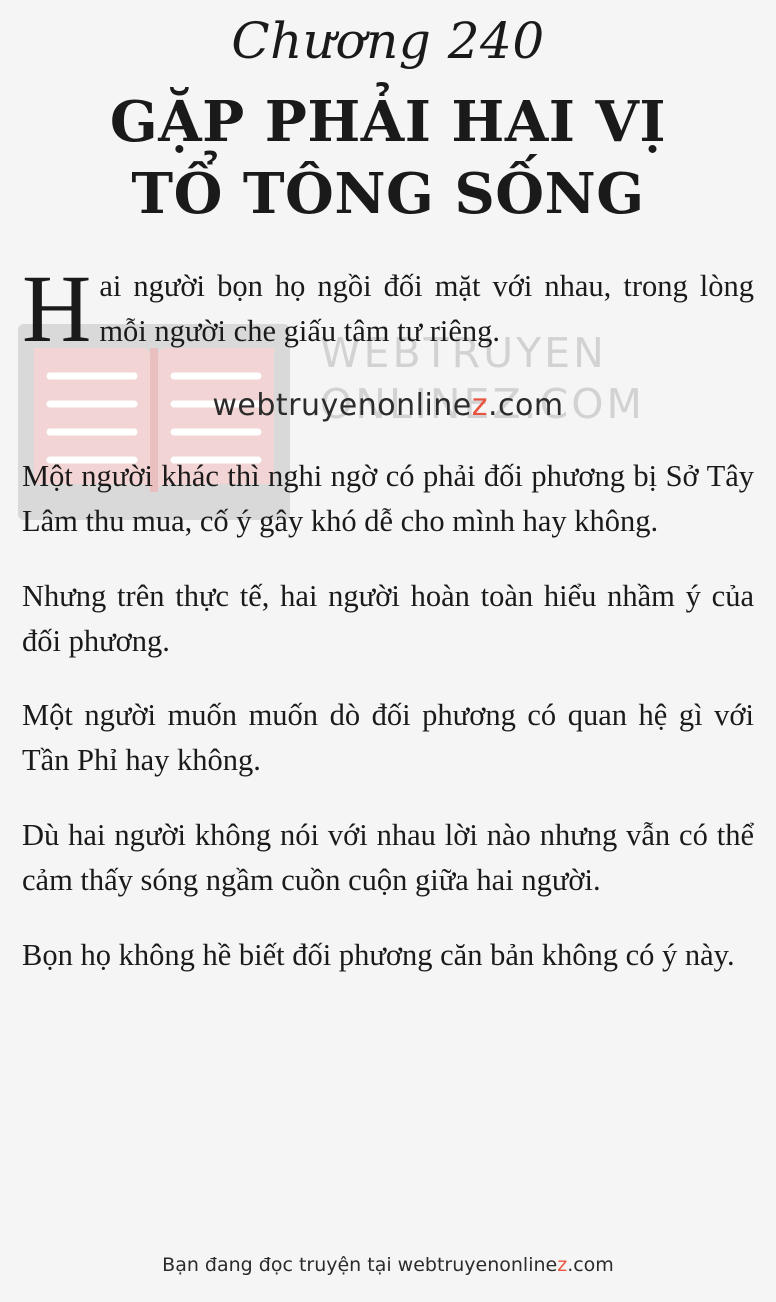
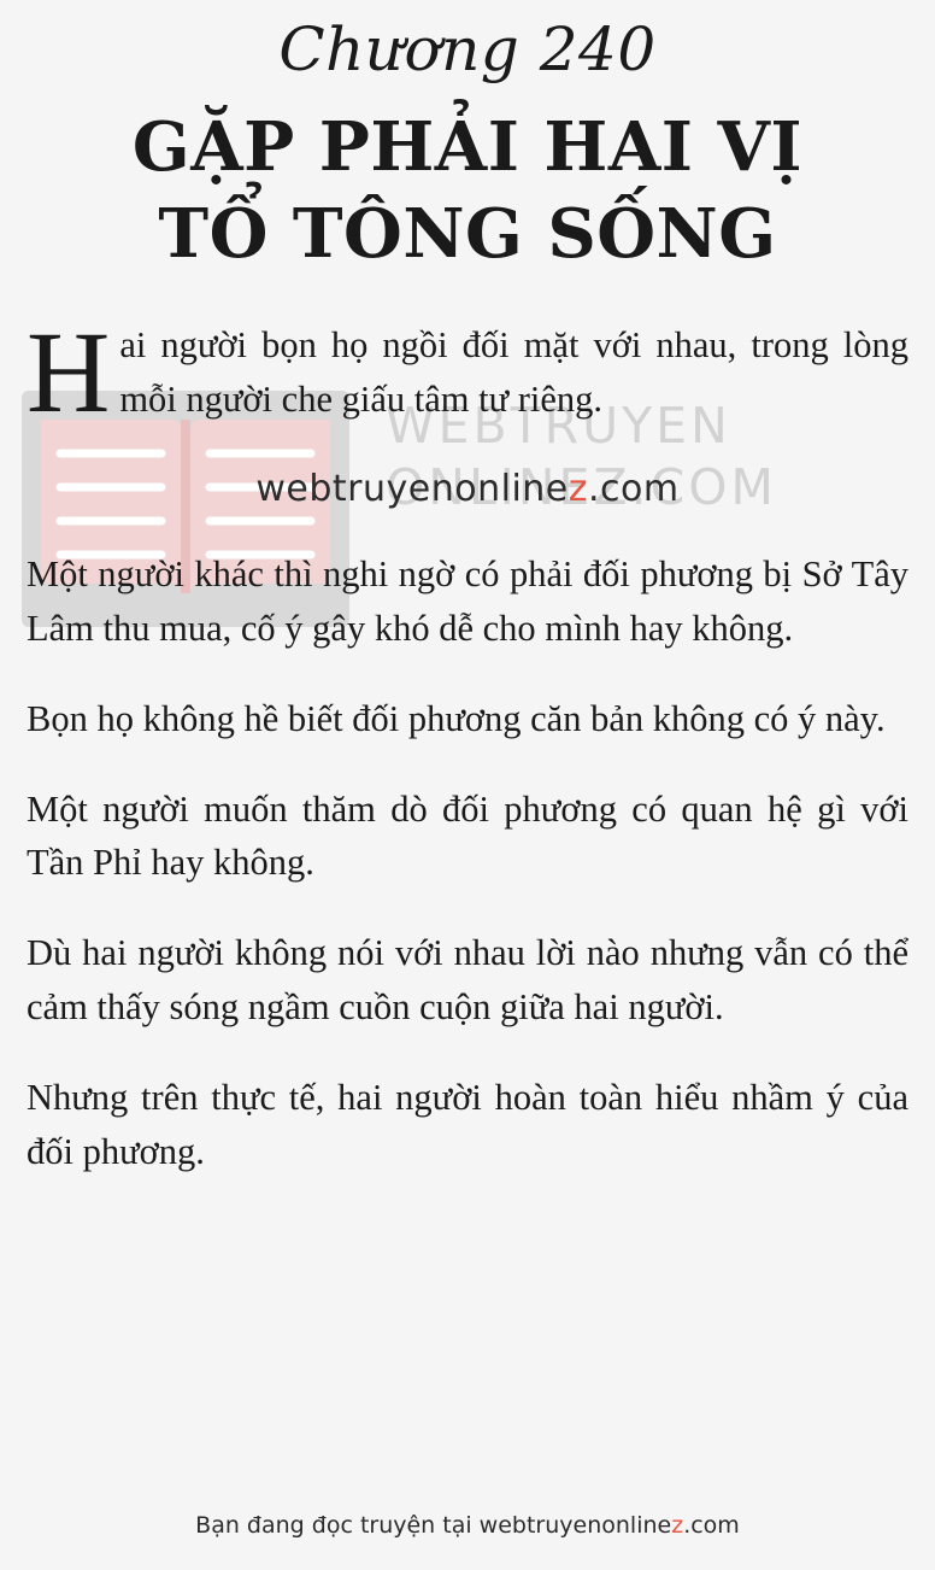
  Chương 240
  GẶP PHẢI HAI VỊ
  TỔ TÔNG SỐNG
  WEBTRUYEN
  ONLINEZ.COM
  H
  ai người bọn họ ngồi đối mặt với nhau, trong lòng mỗi người che giấu tâm tư riêng.
  webtruyenonlinez.com
  Một người khác thì nghi ngờ có phải đối phương bị Sở Tây Lâm thu mua, cố ý gây khó dễ cho mình hay không.
- Nhưng trên thực tế, hai người hoàn toàn hiểu nhầm ý của đối phương.
+ Bọn họ không hề biết đối phương căn bản không có ý này.
- Một người muốn muốn dò đối phương có quan hệ gì với Tần Phỉ hay không.
+ Một người muốn thăm dò đối phương có quan hệ gì với Tần Phỉ hay không.
  Dù hai người không nói với nhau lời nào nhưng vẫn có thể cảm thấy sóng ngầm cuồn cuộn giữa hai người.
- Bọn họ không hề biết đối phương căn bản không có ý này.
+ Nhưng trên thực tế, hai người hoàn toàn hiểu nhầm ý của đối phương.
  Bạn đang đọc truyện tại webtruyenonlinez.com
